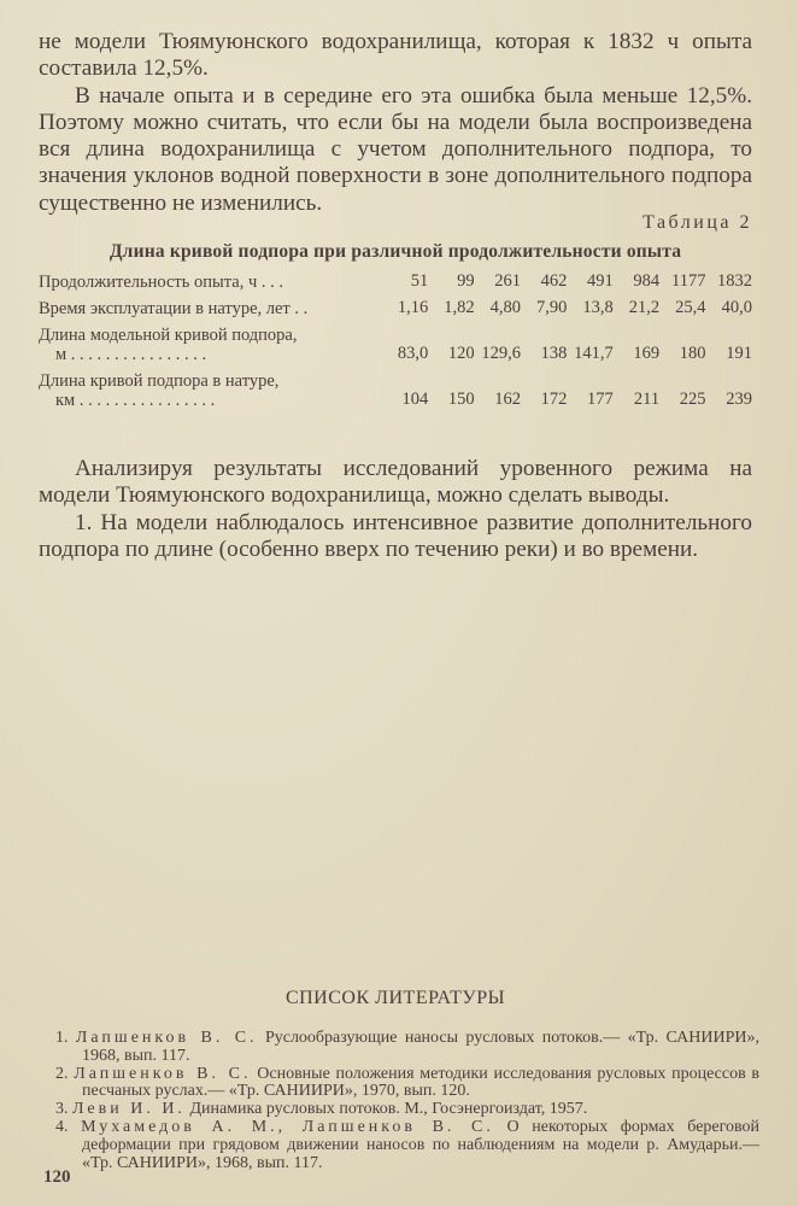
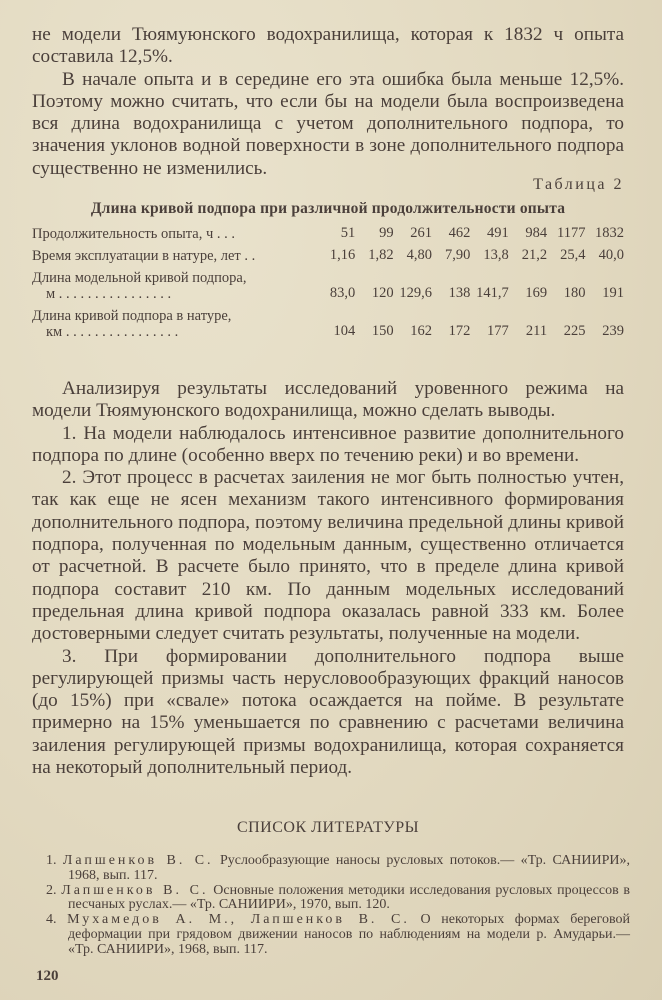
  не модели Тюямуюнского водохранилища, которая к 1832 ч опыта составила 12,5%.
  В начале опыта и в середине его эта ошибка была меньше 12,5%. Поэтому можно считать, что если бы на модели была воспроизведена вся длина водохранилища с учетом дополнительного подпора, то значения уклонов водной поверхности в зоне дополнительного подпора существенно не изменились.
  Таблица 2
  Длина кривой подпора при различной продолжительности опыта
  Продолжительность опыта, ч . . .	51	99	261	462	491	984	1177	1832
  Время эксплуатации в натуре, лет . .	1,16	1,82	4,80	7,90	13,8	21,2	25,4	40,0
  Длина модельной кривой подпора,м . . . . . . . . . . . . . . . .	83,0	120	129,6	138	141,7	169	180	191
  Длина кривой подпора в натуре,км . . . . . . . . . . . . . . . .	104	150	162	172	177	211	225	239
  Анализируя результаты исследований уровенного режима на модели Тюямуюнского водохранилища, можно сделать выводы.
  1. На модели наблюдалось интенсивное развитие дополнительного подпора по длине (особенно вверх по течению реки) и во времени.
+ 2. Этот процесс в расчетах заиления не мог быть полностью учтен, так как еще не ясен механизм такого интенсивного формирования дополнительного подпора, поэтому величина предельной длины кривой подпора, полученная по модельным данным, существенно отличается от расчетной. В расчете было принято, что в пределе длина кривой подпора составит 210 км. По данным модельных исследований предельная длина кривой подпора оказалась равной 333 км. Более достоверными следует считать результаты, полученные на модели.
+ 3. При формировании дополнительного подпора выше регулирующей призмы часть нерусловообразующих фракций наносов (до 15%) при «свале» потока осаждается на пойме. В результате примерно на 15% уменьшается по сравнению с расчетами величина заиления регулирующей призмы водохранилища, которая сохраняется на некоторый дополнительный период.
  СПИСОК ЛИТЕРАТУРЫ
  1. Лапшенков В. С. Руслообразующие наносы русловых потоков.— «Тр. САНИИРИ», 1968, вып. 117.
  2. Лапшенков В. С. Основные положения методики исследования русловых процессов в песчаных руслах.— «Тр. САНИИРИ», 1970, вып. 120.
- 3. Леви И. И. Динамика русловых потоков. М., Госэнергоиздат, 1957.
  4. Мухамедов А. М., Лапшенков В. С. О некоторых формах береговой деформации при грядовом движении наносов по наблюдениям на модели р. Амударьи.— «Тр. САНИИРИ», 1968, вып. 117.
  120
